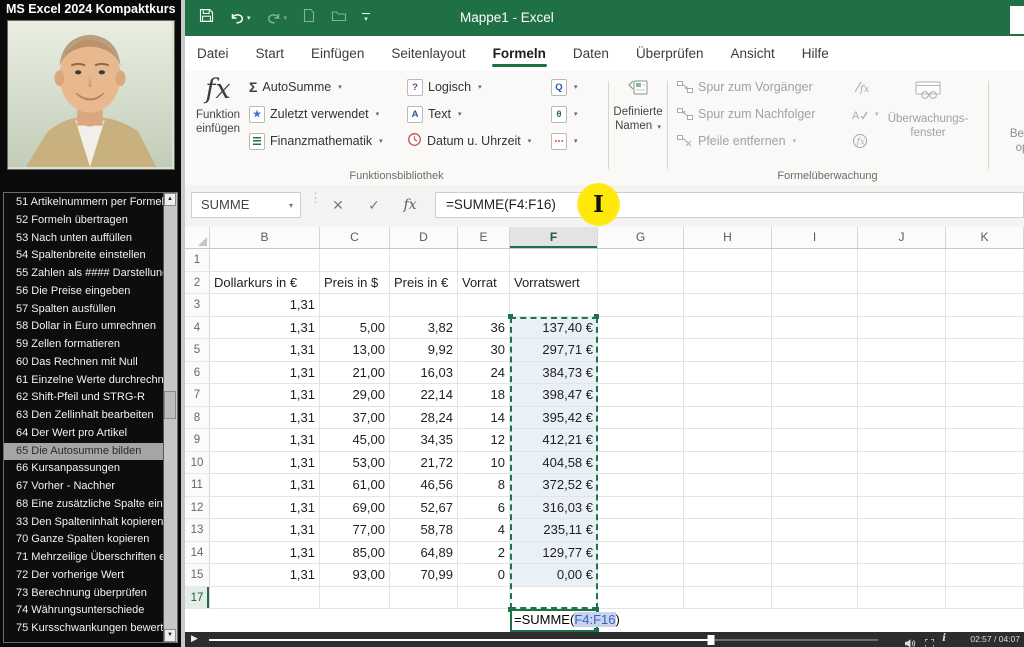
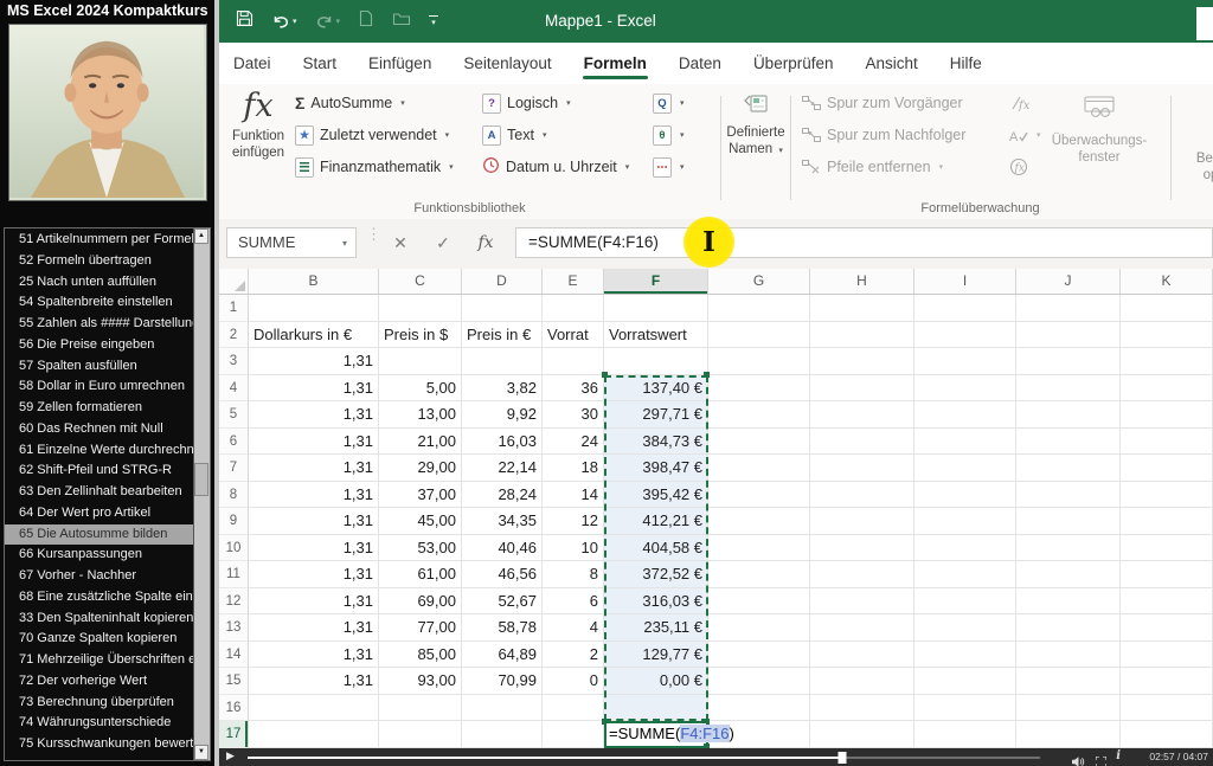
  MS Excel 2024 Kompaktkurs
  51 Artikelnummern per Forme
  52 Formeln übertragen
- 53 Nach unten auffüllen
+ 25 Nach unten auffüllen
  54 Spaltenbreite einstellen
  55 Zahlen als #### Darstellun
  56 Die Preise eingeben
  57 Spalten ausfüllen
  58 Dollar in Euro umrechnen
  59 Zellen formatieren
  60 Das Rechnen mit Null
  61 Einzelne Werte durchrechn
  62 Shift-Pfeil und STRG-R
  63 Den Zellinhalt bearbeiten
  64 Der Wert pro Artikel
  65 Die Autosumme bilden
  66 Kursanpassungen
  67 Vorher - Nachher
  68 Eine zusätzliche Spalte ein
  33 Den Spalteninhalt kopieren
  70 Ganze Spalten kopieren
  71 Mehrzeilige Überschriften
  72 Der vorherige Wert
  73 Berechnung überprüfen
  74 Währungsunterschiede
  75 Kursschwankungen bewert
  Mappe1 - Excel
  Datei
  Start
  Einfügen
  Seitenlayout
  Formeln
  Daten
  Überprüfen
  Ansicht
  Hilfe
  fx
  Funktion einfügen
  Σ
  AutoSumme
  ★
  Zuletzt verwendet
  Finanzmathematik
  ?
  Logisch
  A
  Text
  Datum u. Uhrzeit
  Q
  θ
  ⋯
  Funktionsbibliothek
  Definierte Namen
  Spur zum Vorgänger
  Spur zum Nachfolger
  Pfeile entfernen
  fx
  A
  fx
  Überwachungs-fenster
  Formelüberwachung
  SUMME
  ▾
  ⋮
  ✕
  ✓
  fx
  =SUMME(F4:F16)
  I
  B
  C
  D
  E
  F
  G
  H
  I
  J
  K
  1
  2
  Dollarkurs in €
  Preis in $
  Preis in €
  Vorrat
  Vorratswert
  3
  1,31
  4
  1,31
  5,00
  3,82
  36
  137,40 €
  5
  1,31
  13,00
  9,92
  30
  297,71 €
  6
  1,31
  21,00
  16,03
  24
  384,73 €
  7
  1,31
  29,00
  22,14
  18
  398,47 €
  8
  1,31
  37,00
  28,24
  14
  395,42 €
  9
  1,31
  45,00
  34,35
  12
  412,21 €
  10
  1,31
  53,00
- 21,72
+ 40,46
  10
  404,58 €
  11
  1,31
  61,00
  46,56
  8
  372,52 €
  12
  1,31
  69,00
  52,67
  6
  316,03 €
  13
  1,31
  77,00
  58,78
  4
  235,11 €
  14
  1,31
  85,00
  64,89
  2
  129,77 €
  15
  1,31
  93,00
  70,99
  0
  0,00 €
+ 16
  17
  =SUMME(F4:F16)
  ▶
  i
  02:57 / 04:07
